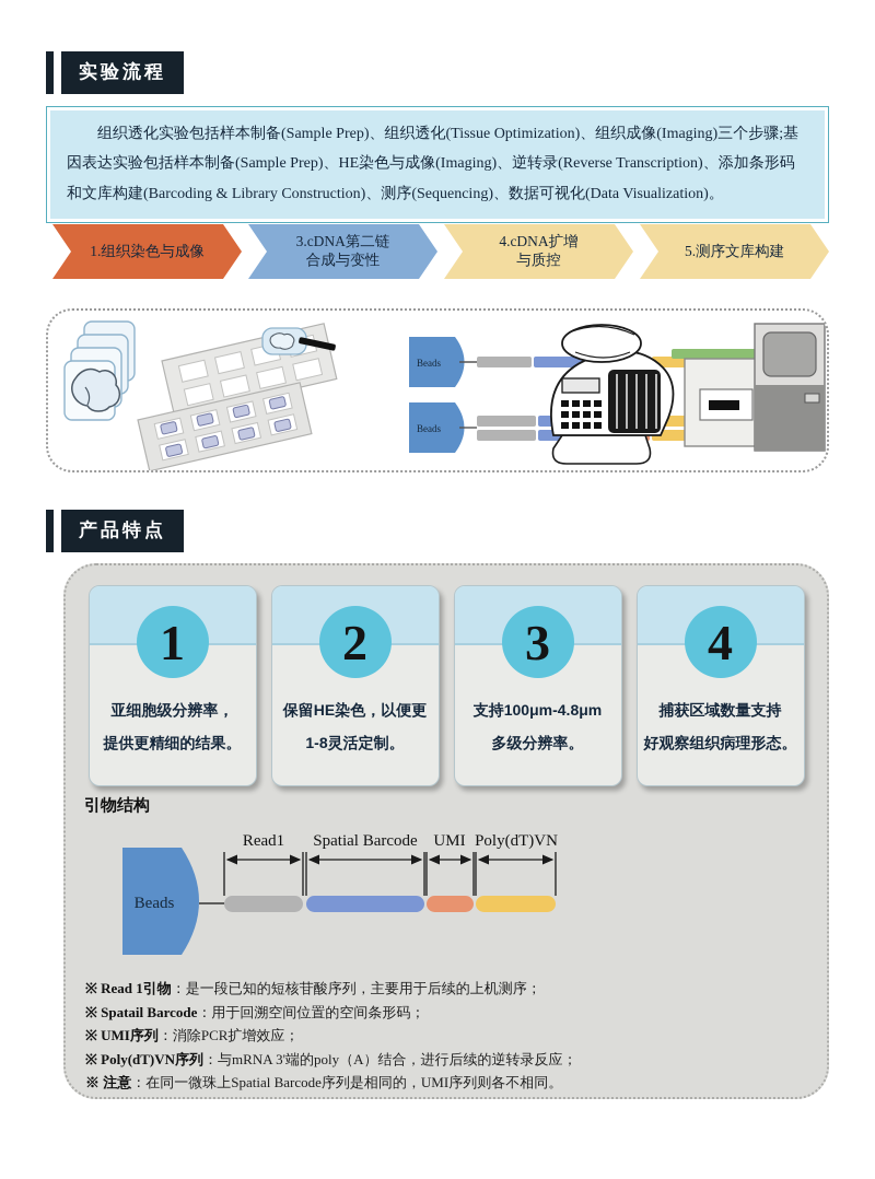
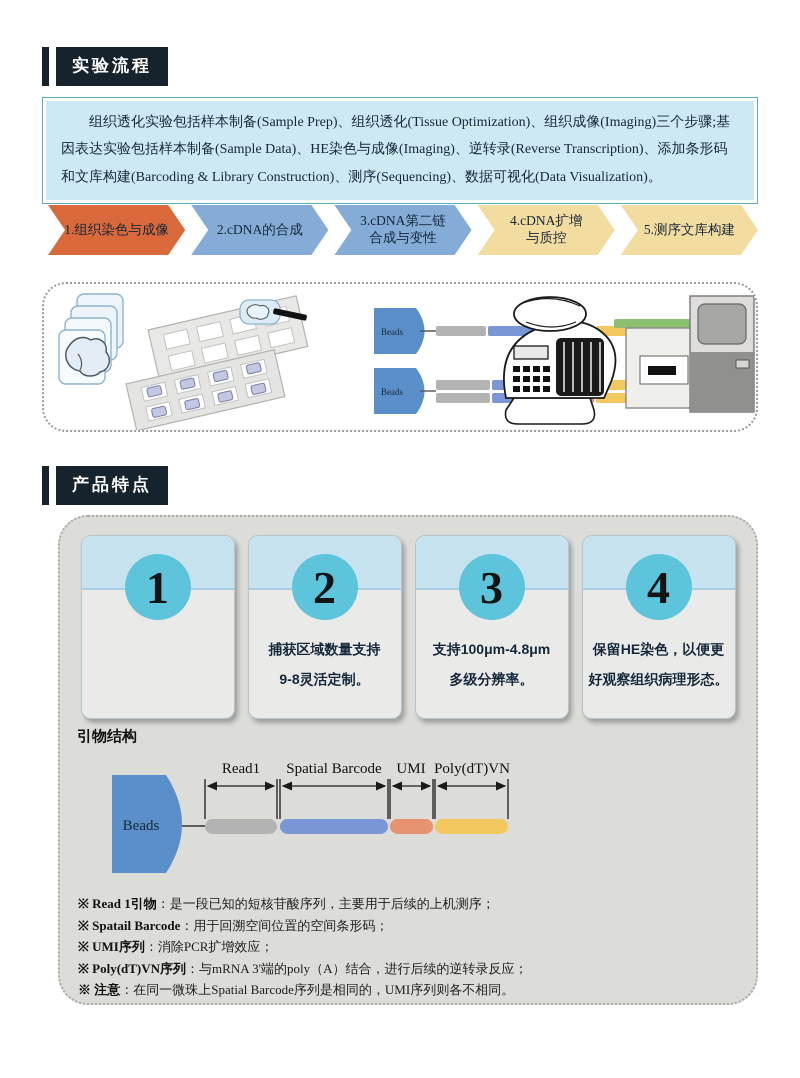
  实验流程
- 组织透化实验包括样本制备(Sample Prep)、组织透化(Tissue Optimization)、组织成像(Imaging)三个步骤;基因表达实验包括样本制备(Sample Prep)、HE染色与成像(Imaging)、逆转录(Reverse Transcription)、添加条形码和文库构建(Barcoding & Library Construction)、测序(Sequencing)、数据可视化(Data Visualization)。
+ 组织透化实验包括样本制备(Sample Prep)、组织透化(Tissue Optimization)、组织成像(Imaging)三个步骤;基因表达实验包括样本制备(Sample Data)、HE染色与成像(Imaging)、逆转录(Reverse Transcription)、添加条形码和文库构建(Barcoding & Library Construction)、测序(Sequencing)、数据可视化(Data Visualization)。
  1.组织染色与成像
+ 2.cDNA的合成
  3.cDNA第二链
  合成与变性
  4.cDNA扩增
  与质控
  5.测序文库构建
  Beads
  Beads
  产品特点
  1
- 亚细胞级分辨率，
- 提供更精细的结果。
  2
- 保留HE染色，以便更
+ 捕获区域数量支持
- 1-8灵活定制。
+ 9-8灵活定制。
  3
  支持100μm-4.8μm
  多级分辨率。
  4
- 捕获区域数量支持
+ 保留HE染色，以便更
  好观察组织病理形态。
  引物结构
  Beads
  Read1
  Spatial Barcode
  UMI
  Poly(dT)VN
  ※ Read 1引物：是一段已知的短核苷酸序列，主要用于后续的上机测序；
  ※ Spatail Barcode：用于回溯空间位置的空间条形码；
  ※ UMI序列：消除PCR扩增效应；
  ※ Poly(dT)VN序列：与mRNA 3'端的poly（A）结合，进行后续的逆转录反应；
  ※ 注意：在同一微珠上Spatial Barcode序列是相同的，UMI序列则各不相同。
